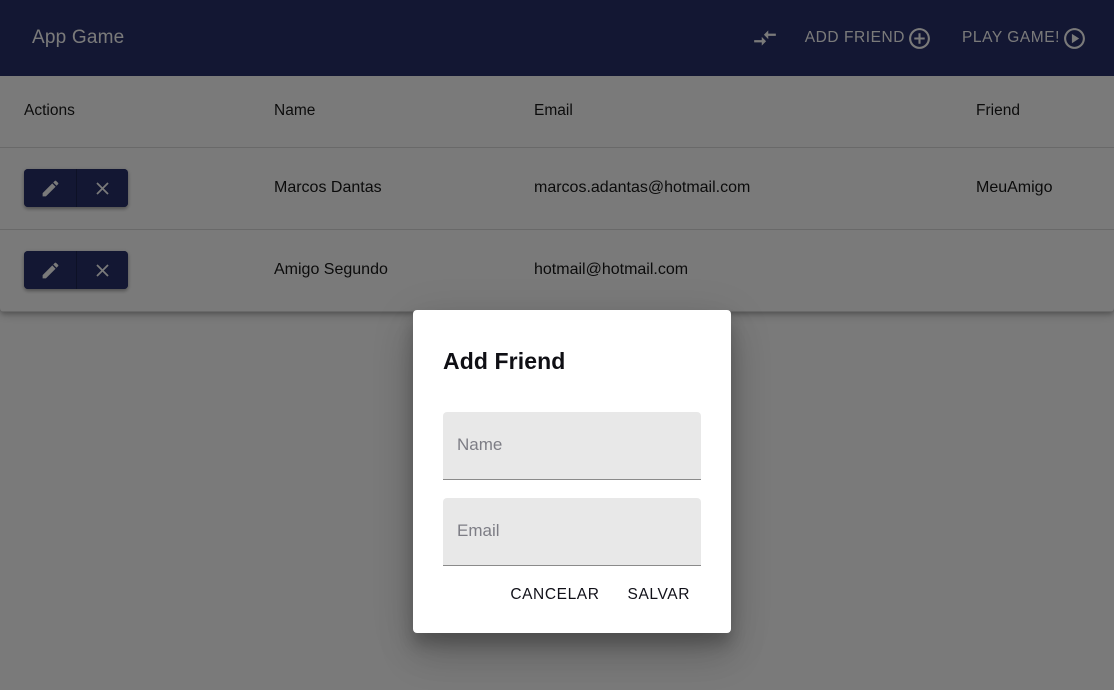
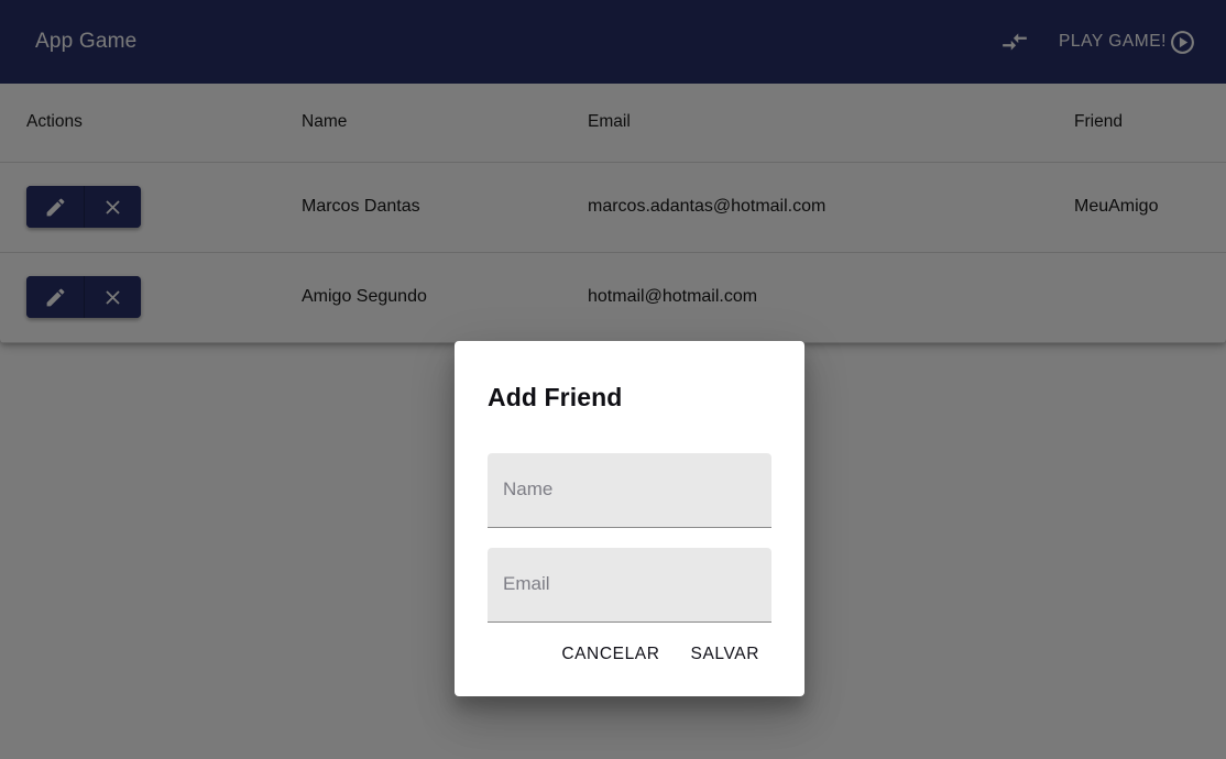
  App Game
- ADD FRIEND
  PLAY GAME!
  Actions	Name	Email	Friend
  	Marcos Dantas	marcos.adantas@hotmail.com	MeuAmigo
  	Amigo Segundo	hotmail@hotmail.com
  Add Friend
  Name
  Email
  CANCELAR
  SALVAR
